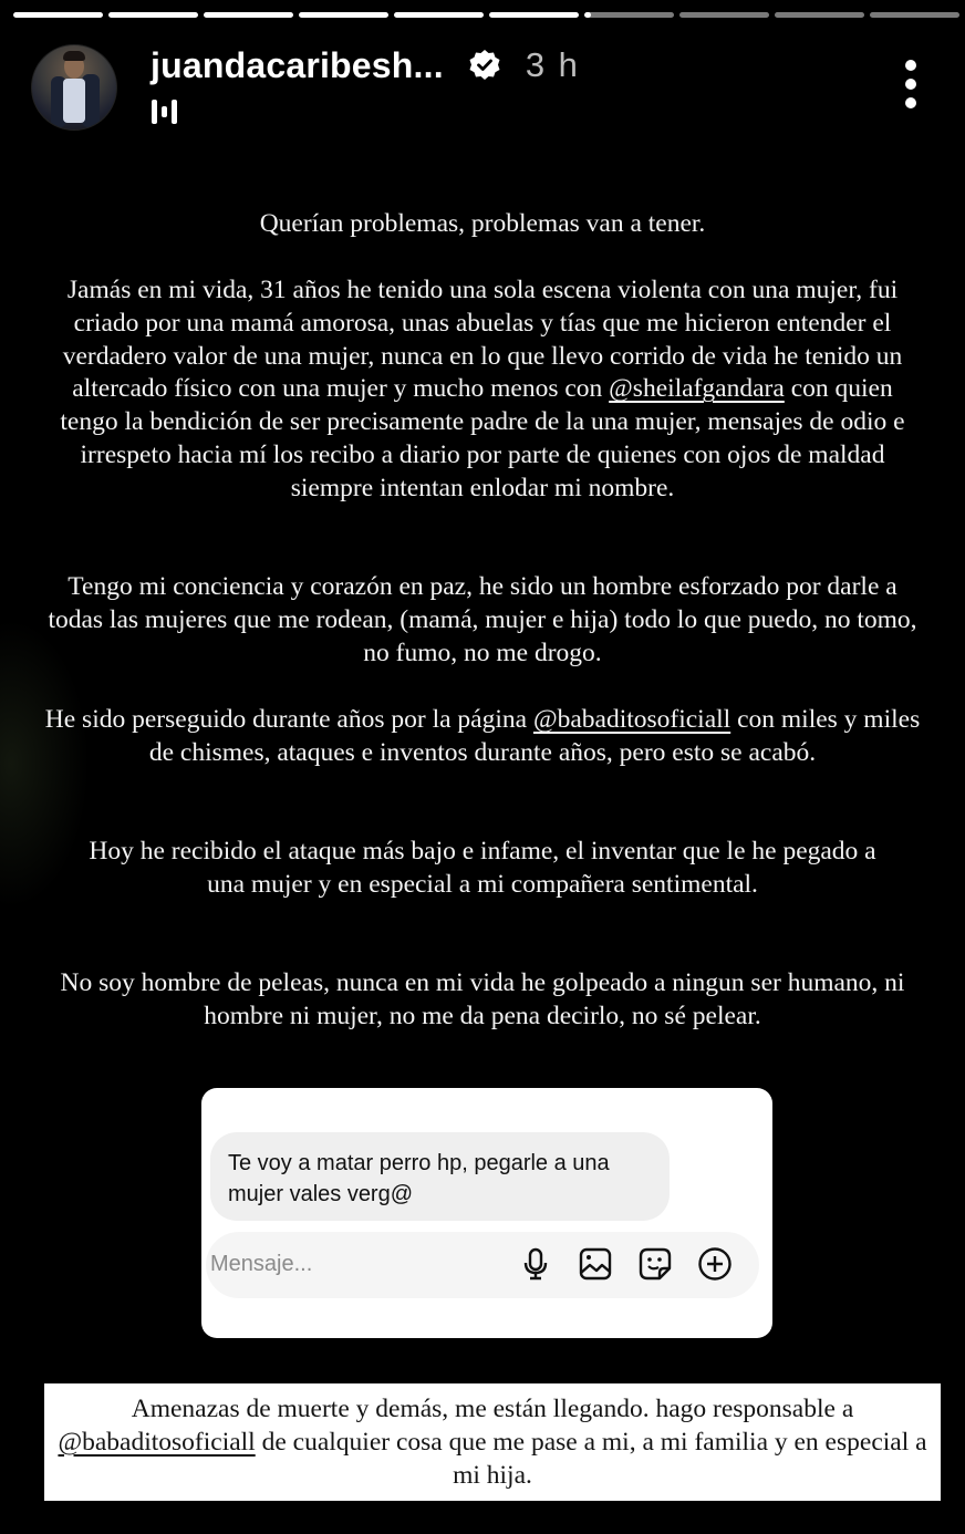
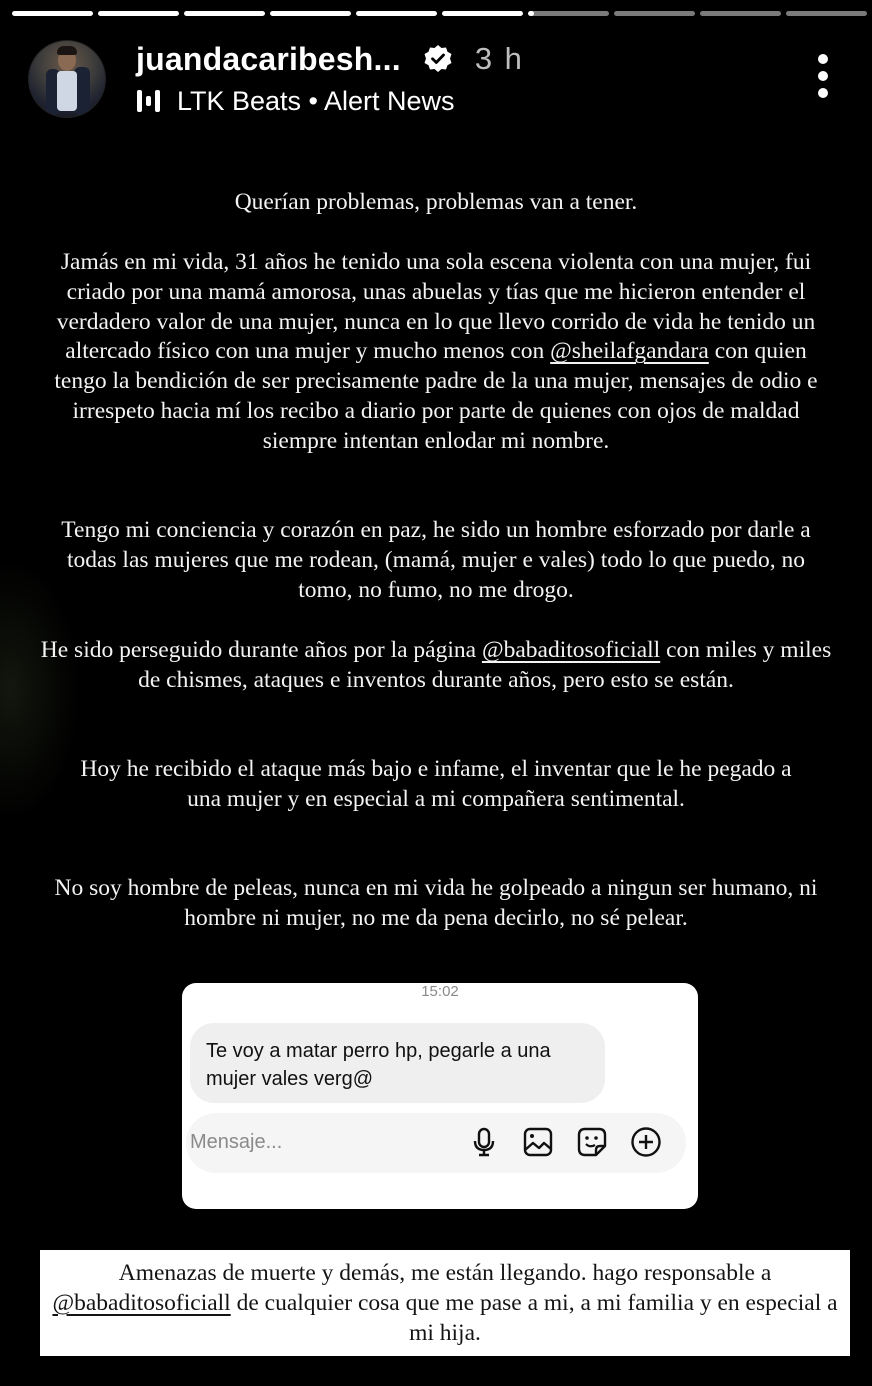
  juandacaribesh...
  3 h
+ LTK Beats • Alert News
  Querían problemas, problemas van a tener.
  Jamás en mi vida, 31 años he tenido una sola escena violenta con una mujer, fui criado por una mamá amorosa, unas abuelas y tías que me hicieron entender el verdadero valor de una mujer, nunca en lo que llevo corrido de vida he tenido un altercado físico con una mujer y mucho menos con @sheilafgandara con quien tengo la bendición de ser precisamente padre de la una mujer, mensajes de odio e irrespeto hacia mí los recibo a diario por parte de quienes con ojos de maldad siempre intentan enlodar mi nombre.
- Tengo mi conciencia y corazón en paz, he sido un hombre esforzado por darle a todas las mujeres que me rodean, (mamá, mujer e hija) todo lo que puedo, no tomo, no fumo, no me drogo.
+ Tengo mi conciencia y corazón en paz, he sido un hombre esforzado por darle a todas las mujeres que me rodean, (mamá, mujer e vales) todo lo que puedo, no tomo, no fumo, no me drogo.
- He sido perseguido durante años por la página @babaditosoficiall con miles y miles de chismes, ataques e inventos durante años, pero esto se acabó.
+ He sido perseguido durante años por la página @babaditosoficiall con miles y miles de chismes, ataques e inventos durante años, pero esto se están.
  Hoy he recibido el ataque más bajo e infame, el inventar que le he pegado a una mujer y en especial a mi compañera sentimental.
  No soy hombre de peleas, nunca en mi vida he golpeado a ningun ser humano, ni hombre ni mujer, no me da pena decirlo, no sé pelear.
+ 15:02
  Te voy a matar perro hp, pegarle a una mujer vales verg@
  Mensaje...
  Amenazas de muerte y demás, me están llegando. hago responsable a @babaditosoficiall de cualquier cosa que me pase a mi, a mi familia y en especial a mi hija.
